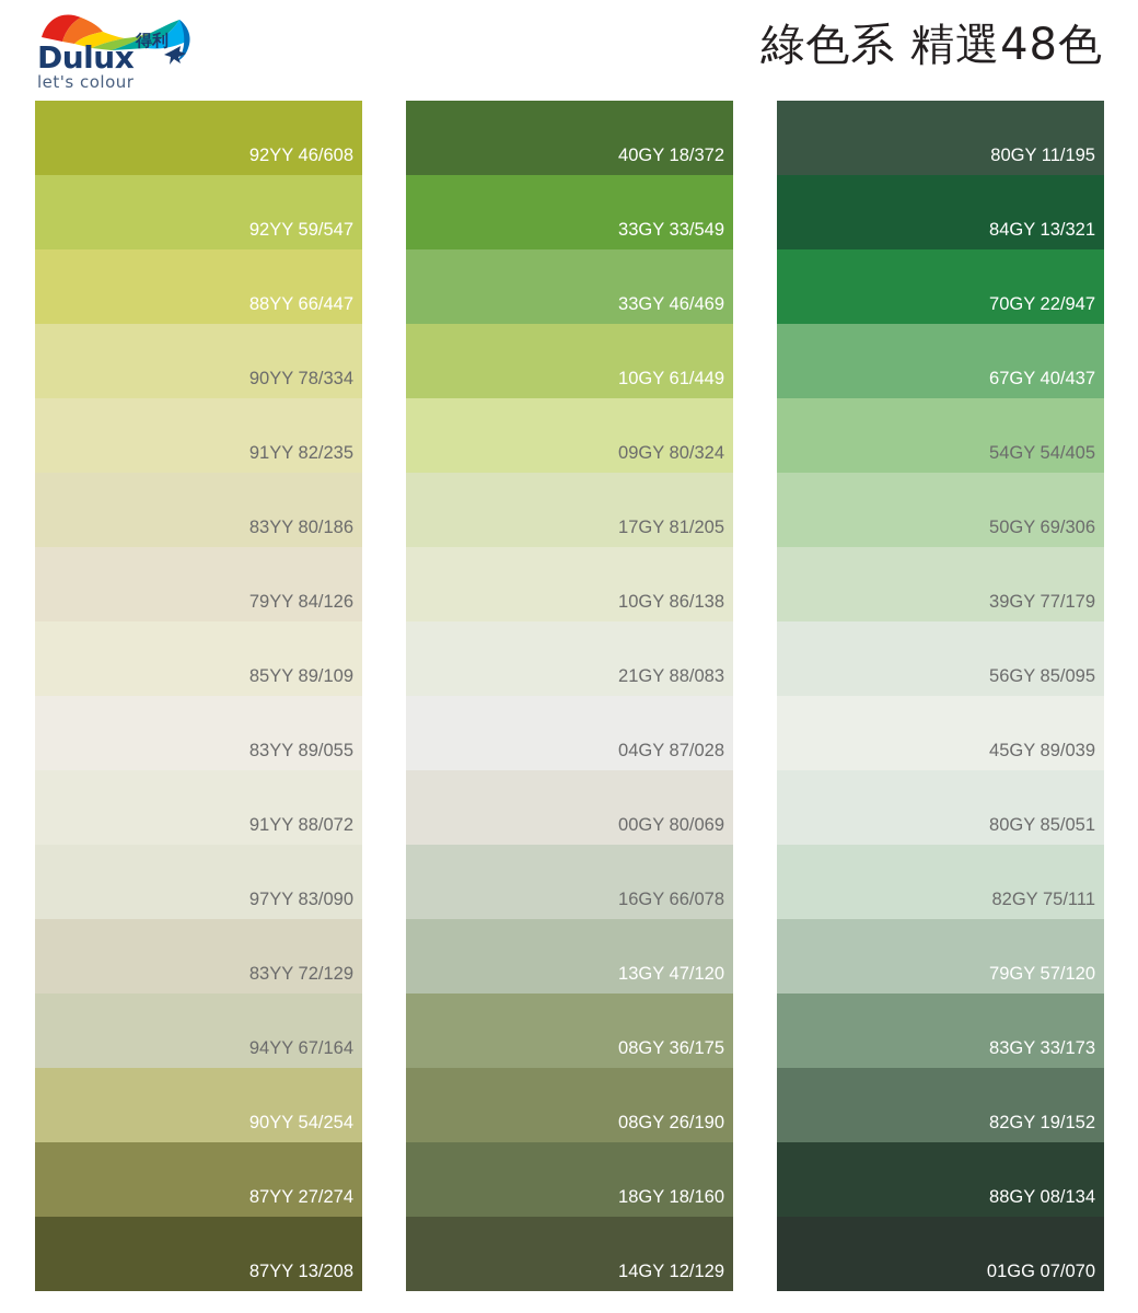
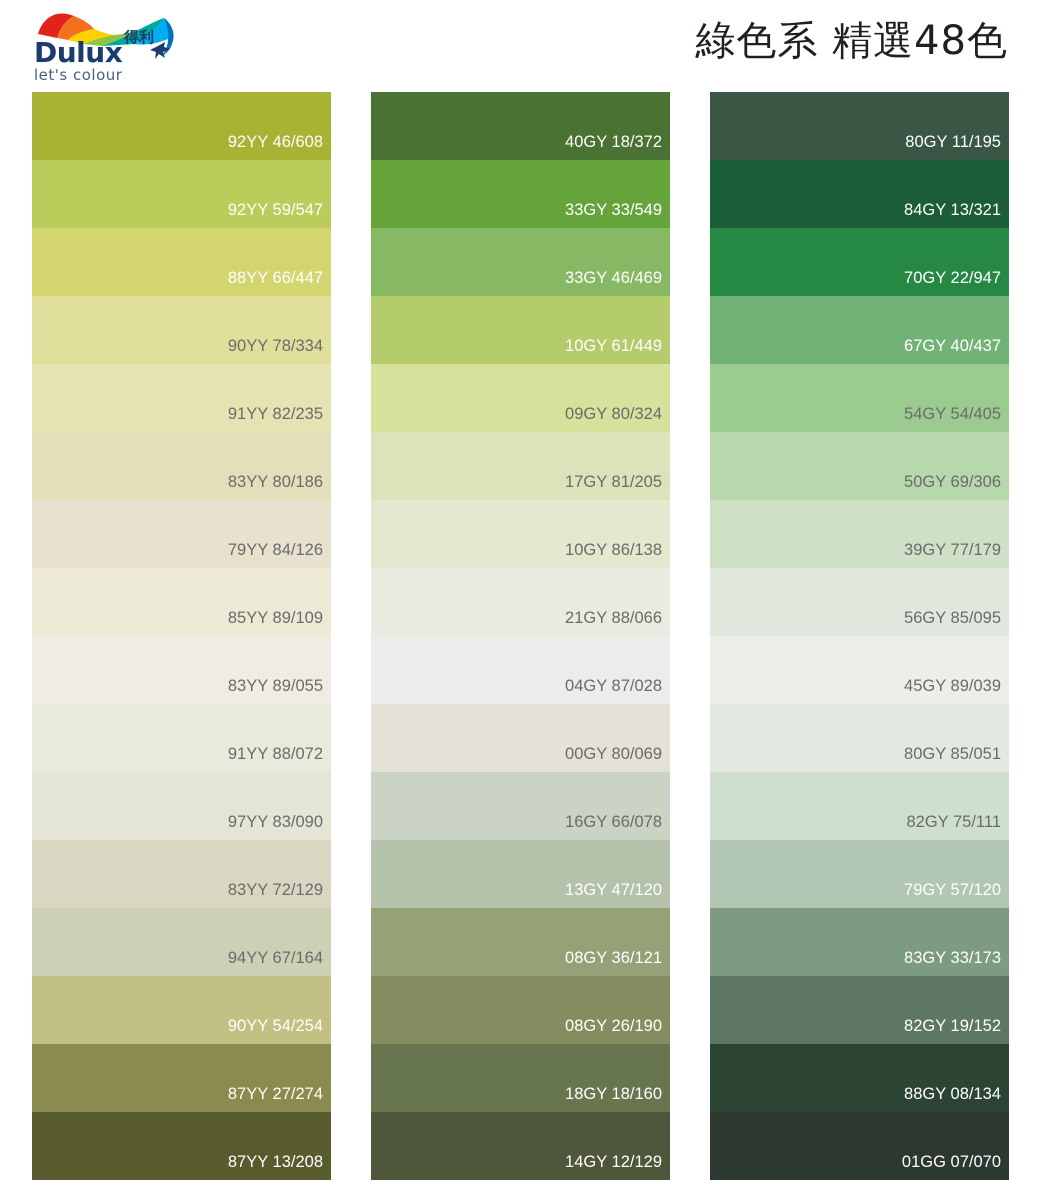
  Dulux
  得利
  let's colour
  綠色系 精選48色
  92YY 46/608
  92YY 59/547
  88YY 66/447
  90YY 78/334
  91YY 82/235
  83YY 80/186
  79YY 84/126
  85YY 89/109
  83YY 89/055
  91YY 88/072
  97YY 83/090
  83YY 72/129
  94YY 67/164
  90YY 54/254
  87YY 27/274
  87YY 13/208
  40GY 18/372
  33GY 33/549
  33GY 46/469
  10GY 61/449
  09GY 80/324
  17GY 81/205
  10GY 86/138
- 21GY 88/083
+ 21GY 88/066
  04GY 87/028
  00GY 80/069
  16GY 66/078
  13GY 47/120
- 08GY 36/175
+ 08GY 36/121
  08GY 26/190
  18GY 18/160
  14GY 12/129
  80GY 11/195
  84GY 13/321
  70GY 22/947
  67GY 40/437
  54GY 54/405
  50GY 69/306
  39GY 77/179
  56GY 85/095
  45GY 89/039
  80GY 85/051
  82GY 75/111
  79GY 57/120
  83GY 33/173
  82GY 19/152
  88GY 08/134
  01GG 07/070
